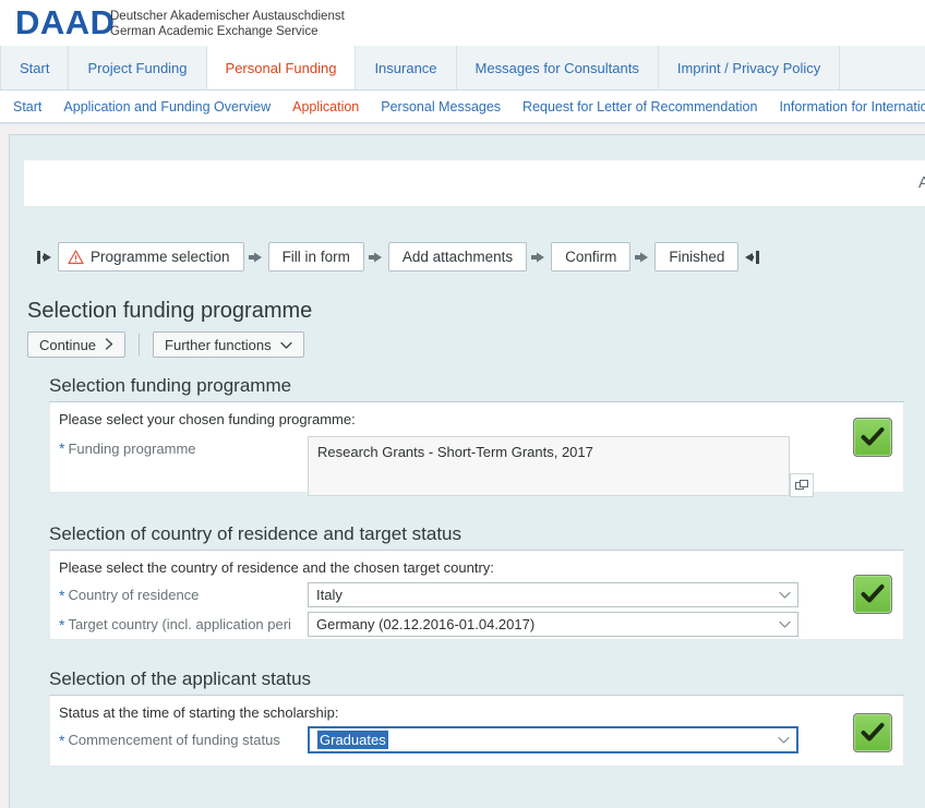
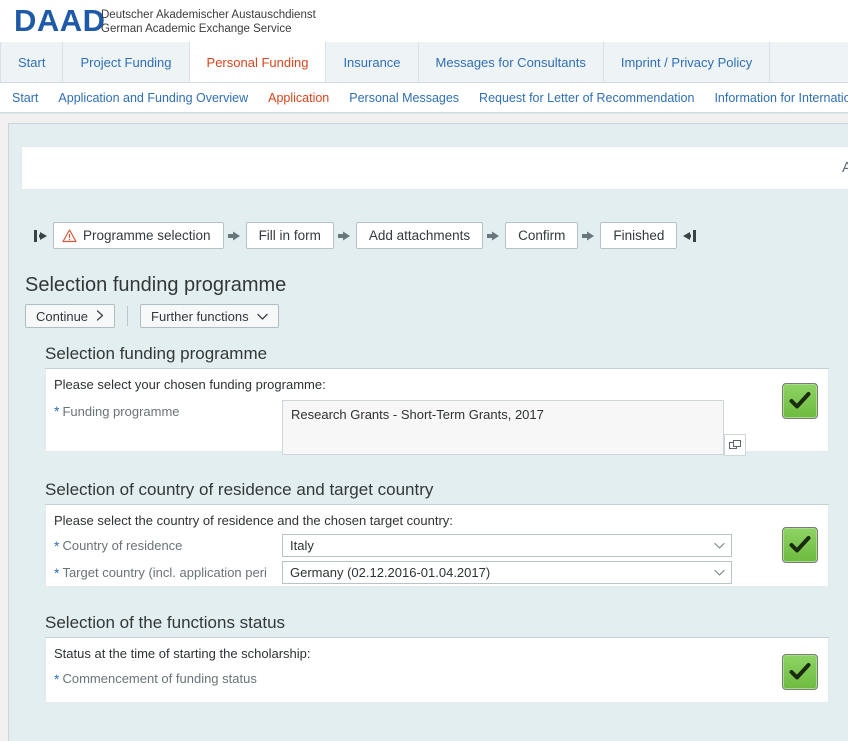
  DAAD
  Deutscher Akademischer Austauschdienst
  German Academic Exchange Service
  Start
  Project Funding
  Personal Funding
  Insurance
  Messages for Consultants
  Imprint / Privacy Policy
  Start
  Application and Funding Overview
  Application
  Personal Messages
  Request for Letter of Recommendation
  Information for Internatio
  A
  Programme selection
  Fill in form
  Add attachments
  Confirm
  Finished
  Selection funding programme
  Continue
  Further functions
  Selection funding programme
  Please select your chosen funding programme:
  *
  Funding programme
  Research Grants - Short-Term Grants, 2017
- Selection of country of residence and target status
+ Selection of country of residence and target country
  Please select the country of residence and the chosen target country:
  *
  Country of residence
  Italy
  *
  Target country (incl. application peri
  Germany (02.12.2016-01.04.2017)
- Selection of the applicant status
+ Selection of the functions status
  Status at the time of starting the scholarship:
  *
  Commencement of funding status
- Graduates
